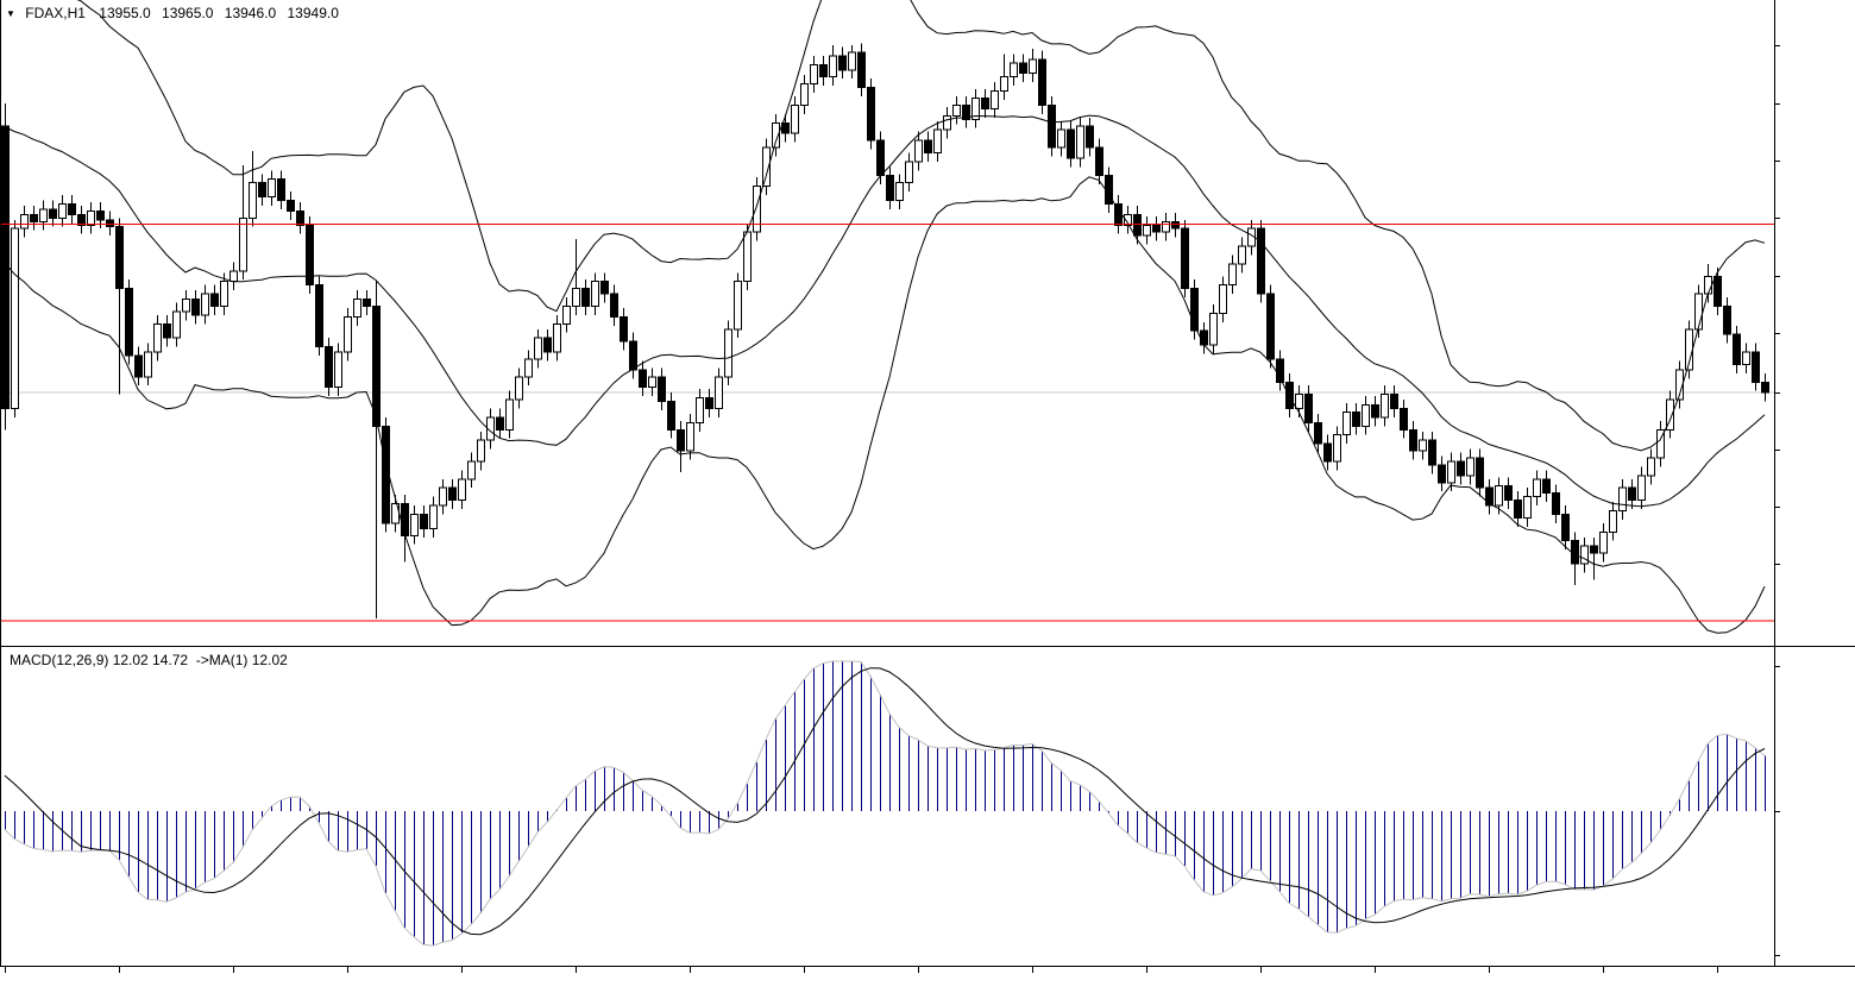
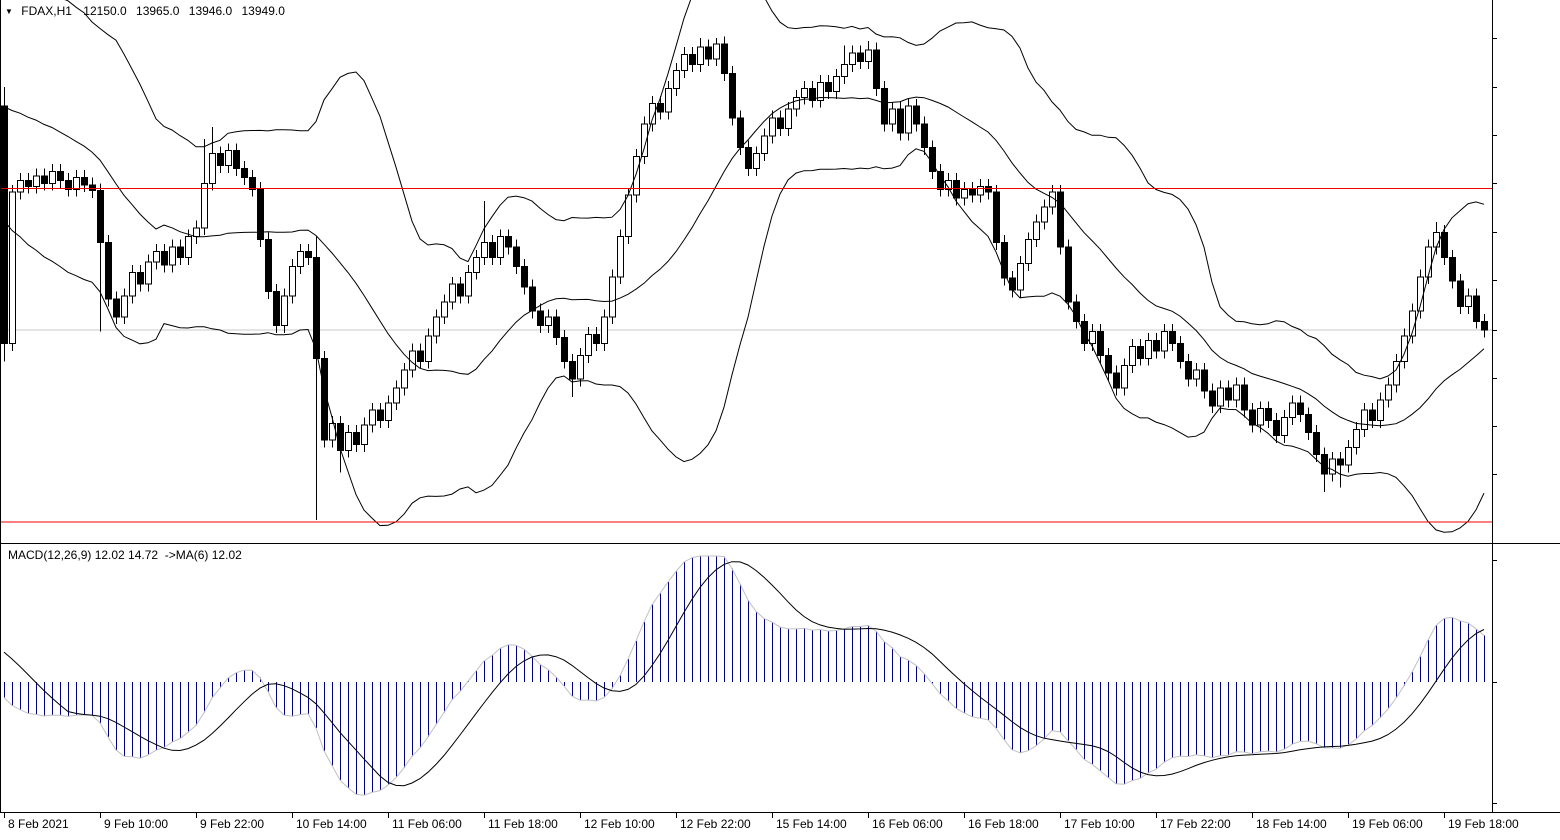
- ▼ FDAX,H1 13955.0 13965.0 13946.0 13949.0
+ ▼ FDAX,H1 12150.0 13965.0 13946.0 13949.0
- MACD(12,26,9) 12.02 14.72 ->MA(1) 12.02
+ MACD(12,26,9) 12.02 14.72 ->MA(6) 12.02
+ 8 Feb 2021
+ 9 Feb 10:00
+ 9 Feb 22:00
+ 10 Feb 14:00
+ 11 Feb 06:00
+ 11 Feb 18:00
+ 12 Feb 10:00
+ 12 Feb 22:00
+ 15 Feb 14:00
+ 16 Feb 06:00
+ 16 Feb 18:00
+ 17 Feb 10:00
+ 17 Feb 22:00
+ 18 Feb 14:00
+ 19 Feb 06:00
+ 19 Feb 18:00
